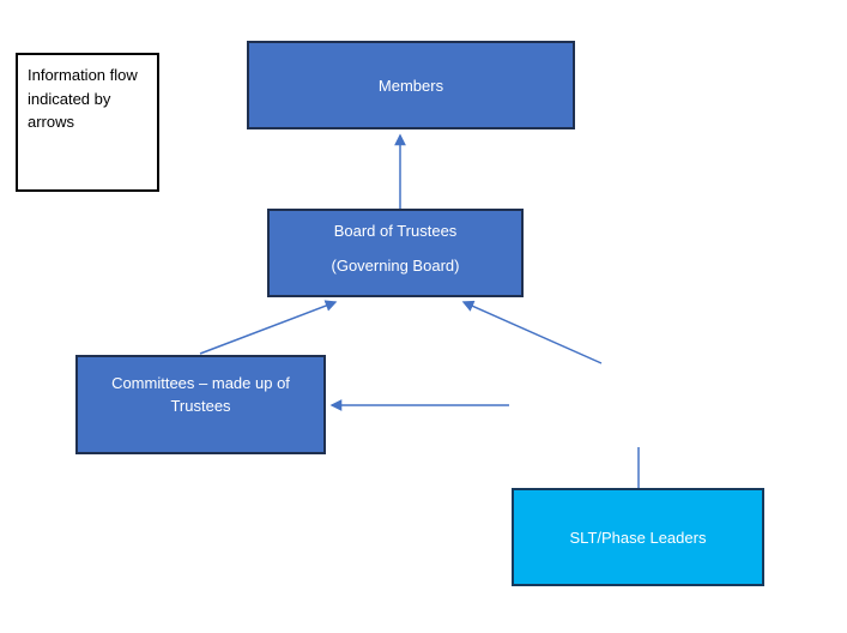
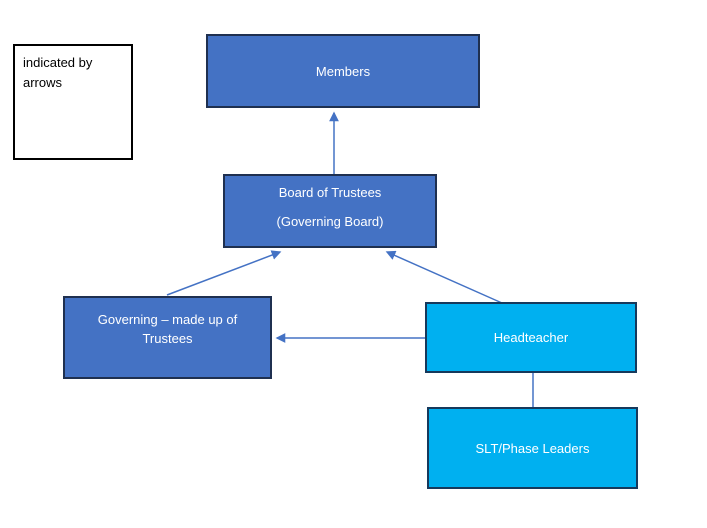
- Information flow
  indicated by
  arrows
  Members
  Board of Trustees
  (Governing Board)
- Committees – made up of
+ Governing – made up of
  Trustees
+ Headteacher
  SLT/Phase Leaders
